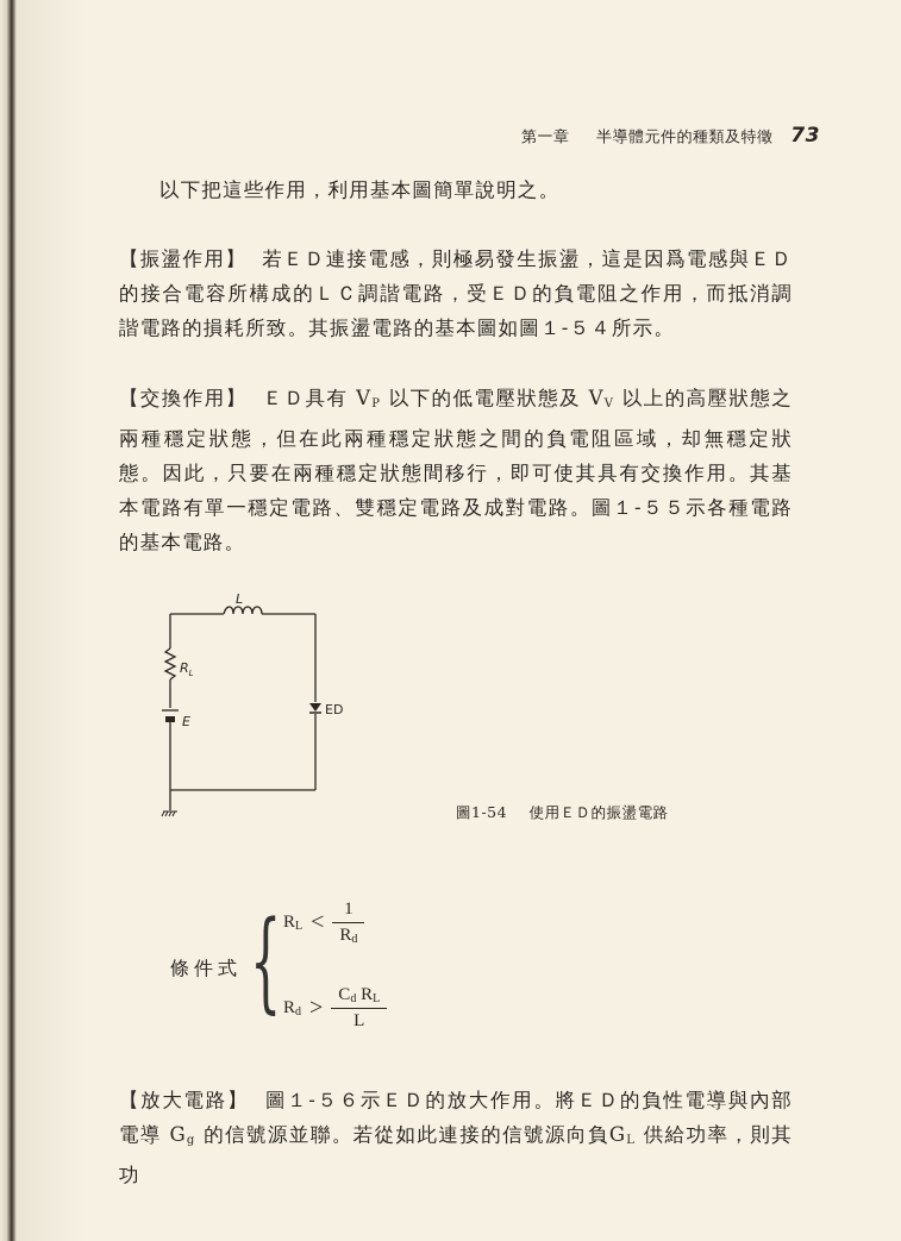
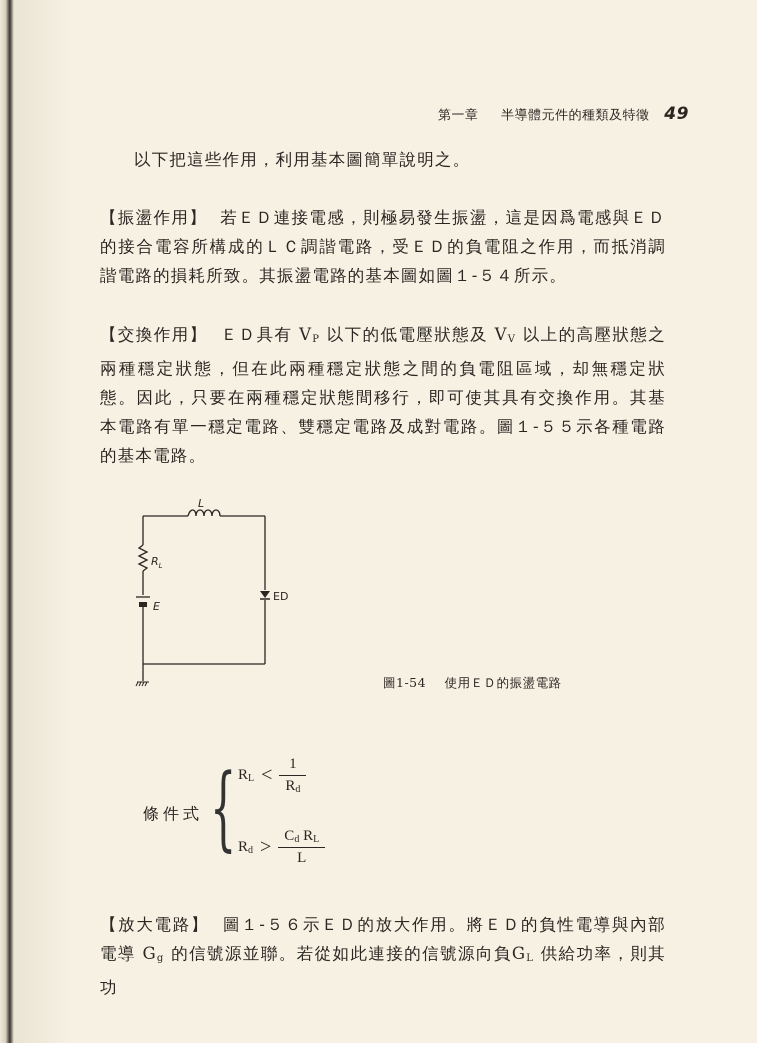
- 第一章 半導體元件的種類及特徵 73
+ 第一章 半導體元件的種類及特徵 49
  以下把這些作用，利用基本圖簡單說明之。
  【振盪作用】 若ＥＤ連接電感，則極易發生振盪，這是因爲電感與ＥＤ的接合電容所構成的ＬＣ調諧電路，受ＥＤ的負電阻之作用，而抵消調諧電路的損耗所致。其振盪電路的基本圖如圖１-５４所示。
  【交換作用】 ＥＤ具有 VP 以下的低電壓狀態及 VV 以上的高壓狀態之兩種穩定狀態，但在此兩種穩定狀態之間的負電阻區域，却無穩定狀態。因此，只要在兩種穩定狀態間移行，即可使其具有交換作用。其基本電路有單一穩定電路、雙穩定電路及成對電路。圖１-５５示各種電路的基本電路。
  L
  RL
  E
  ED
  圖1-54 使用ＥＤ的振盪電路
  條件式
  {
  RL <
  1
  Rd
  Rd >
  Cd RL
  L
  【放大電路】 圖１-５６示ＥＤ的放大作用。將ＥＤ的負性電導與內部電導 Gg 的信號源並聯。若從如此連接的信號源向負GL 供給功率，則其功
